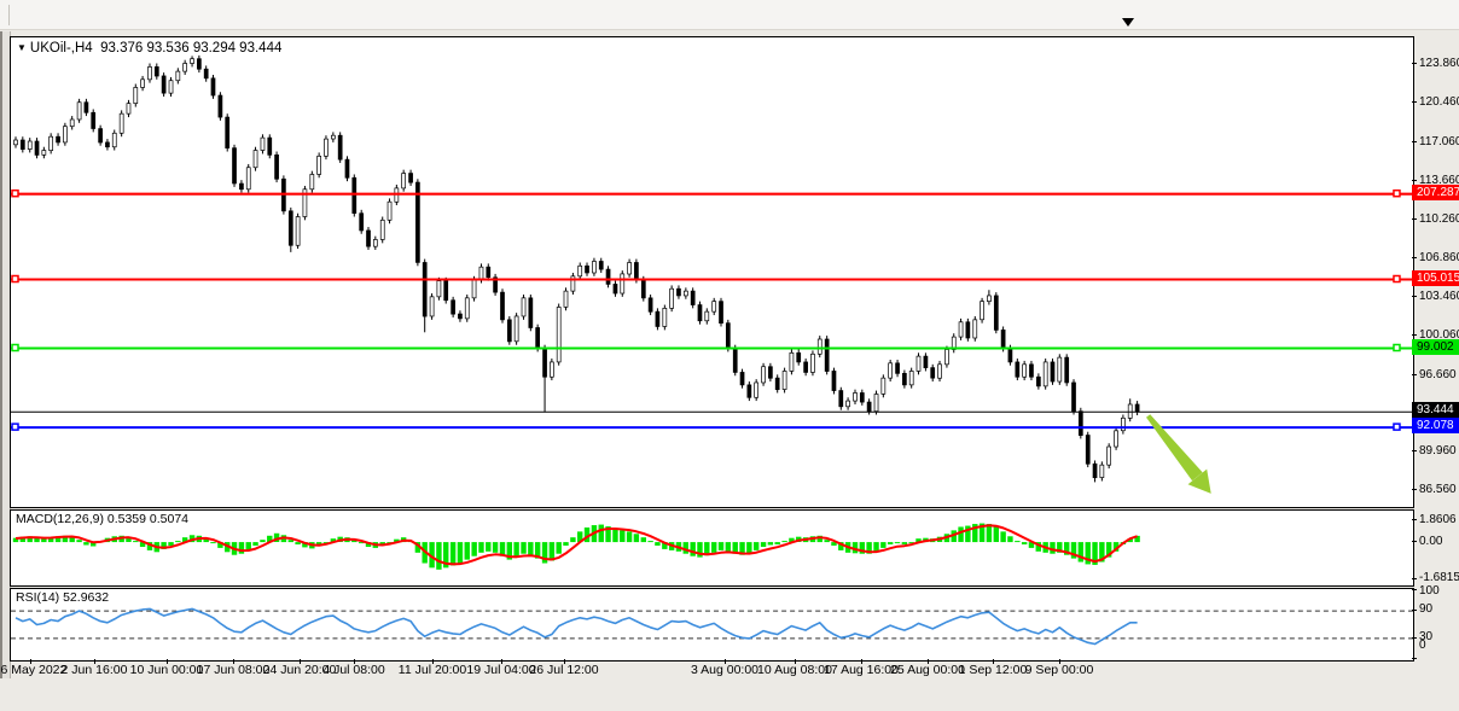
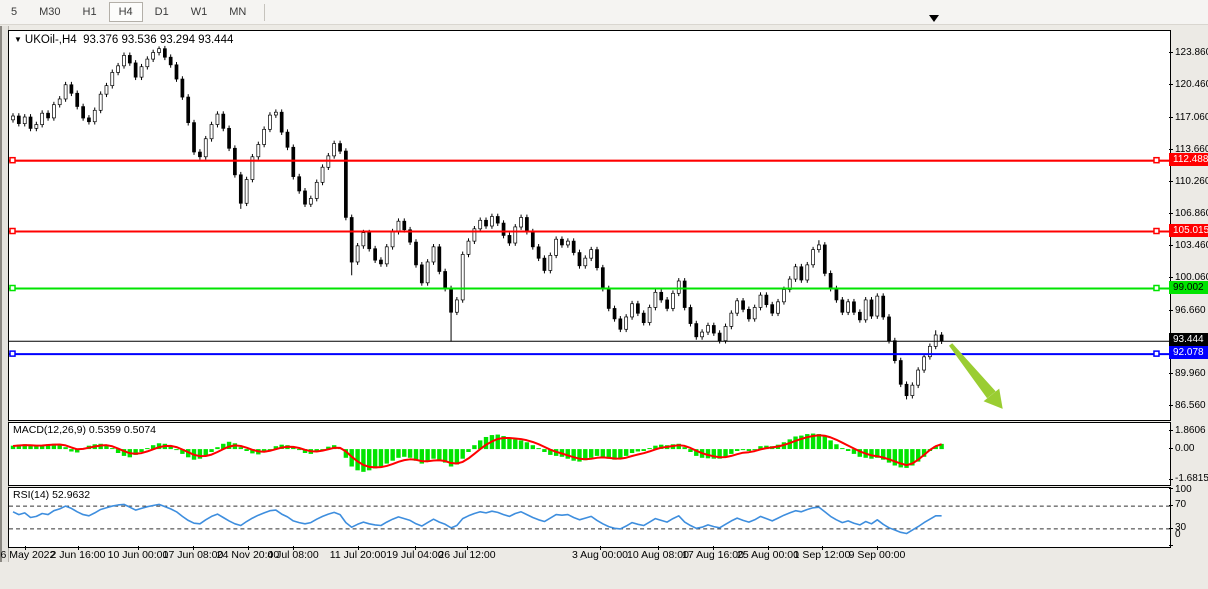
+ 5
+ M30
+ H1
+ H4
+ D1
+ W1
+ MN
  ▼ UKOil-,H4 93.376 93.536 93.294 93.444
  MACD(12,26,9) 0.5359 0.5074
  RSI(14) 52.9632
  123.86
  120.46
  117.06
  113.66
  110.26
  106.86
  103.46
  100.06
  96.660
  89.960
  86.560
  1.8606
  0.00
  -1.6815
  100
- 90
+ 70
  30
  0
- 207.287
+ 112.488
  105.015
  99.002
  93.444
  92.078
  6 May 2022
  2 Jun 16:00
  10 Jun 00:00
  17 Jun 08:00
- 24 Jun 20:00
+ 24 Nov 20:00
  4 Jul 08:00
  11 Jul 20:00
  19 Jul 04:00
  26 Jul 12:00
  3 Aug 00:00
  10 Aug 08:00
  17 Aug 16:00
  25 Aug 00:00
  1 Sep 12:00
  9 Sep 00:00
